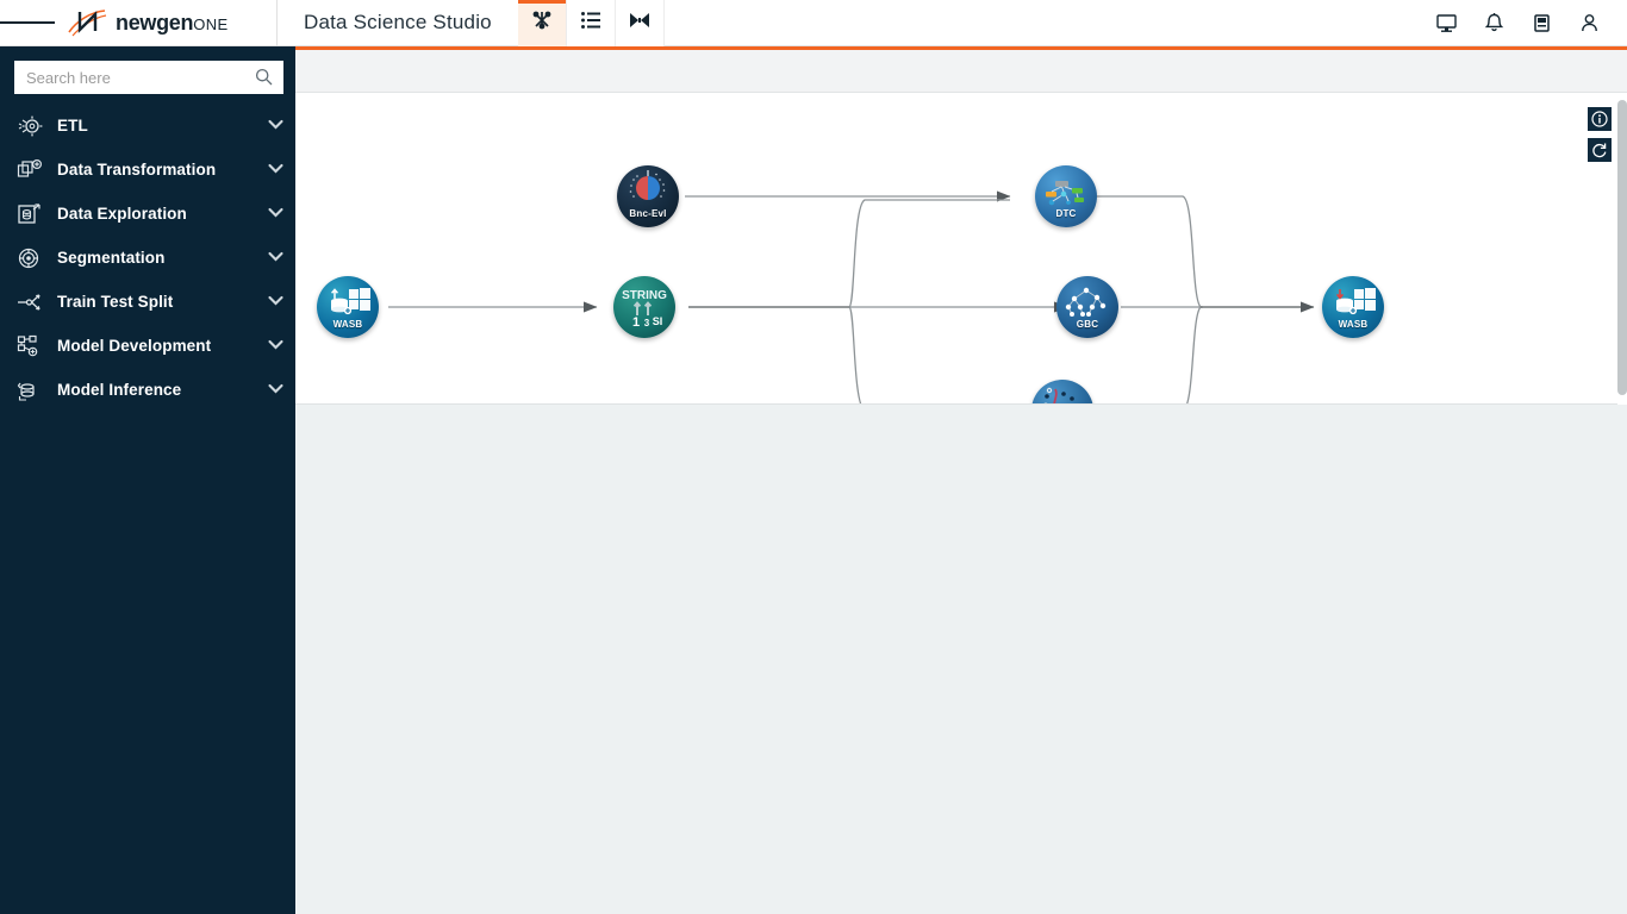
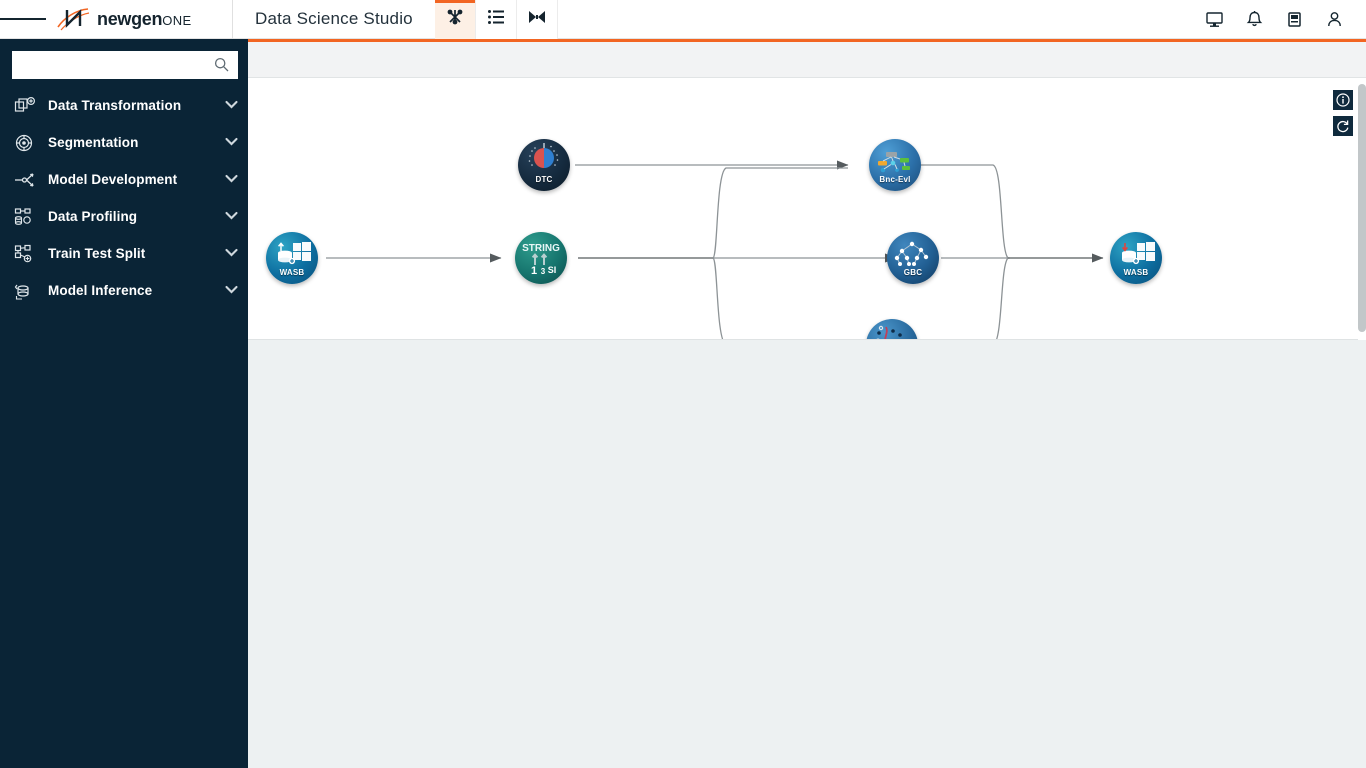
  newgenONE
  Data Science Studio
- Search here
- ETL
  Data Transformation
- Data Exploration
  Segmentation
- Train Test Split
+ Model Development
+ Data Profiling
- Model Development
+ Train Test Split
  Model Inference
  WASB
- Bnc-Evl
+ DTC
  STRING
  1
  3
  SI
- DTC
+ Bnc-Evl
  GBC
  WASB
